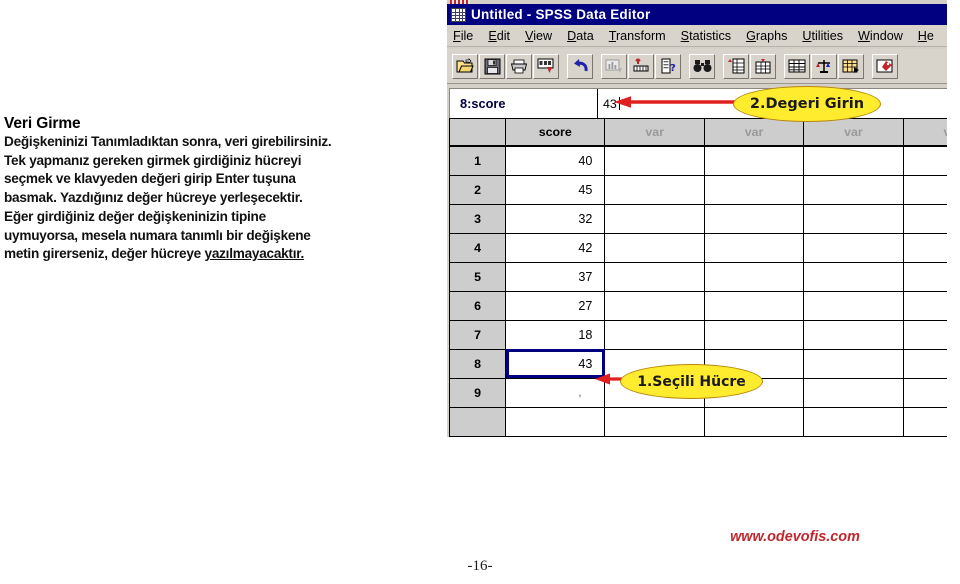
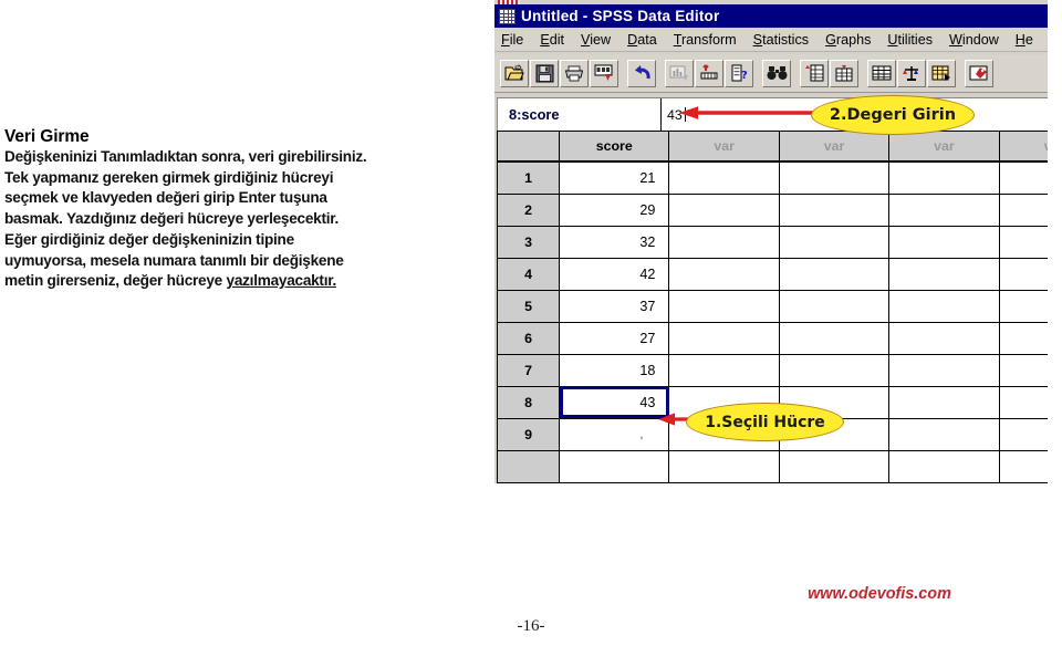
  Veri Girme
  Değişkeninizi Tanımladıktan sonra, veri girebilirsiniz.
  Tek yapmanız gereken girmek girdiğiniz hücreyi
  seçmek ve klavyeden değeri girip Enter tuşuna
- basmak. Yazdığınız değer hücreye yerleşecektir.
+ basmak. Yazdığınız değeri hücreye yerleşecektir.
  Eğer girdiğiniz değer değişkeninizin tipine
  uymuyorsa, mesela numara tanımlı bir değişkene
  metin girerseniz, değer hücreye yazılmayacaktır.
  Untitled - SPSS Data Editor
  File
  Edit
  View
  Data
  Transform
  Statistics
  Graphs
  Utilities
  Window
  He
  ?
  8:score
  43
  	score	var	var	var	v
- 1	40
+ 1	21
- 2	45
+ 2	29
  3	32
  4	42
  5	37
  6	27
  7	18
  8	43
  9	,
  2.Degeri Girin
  1.Seçili Hücre
  www.odevofis.com
  -16-
